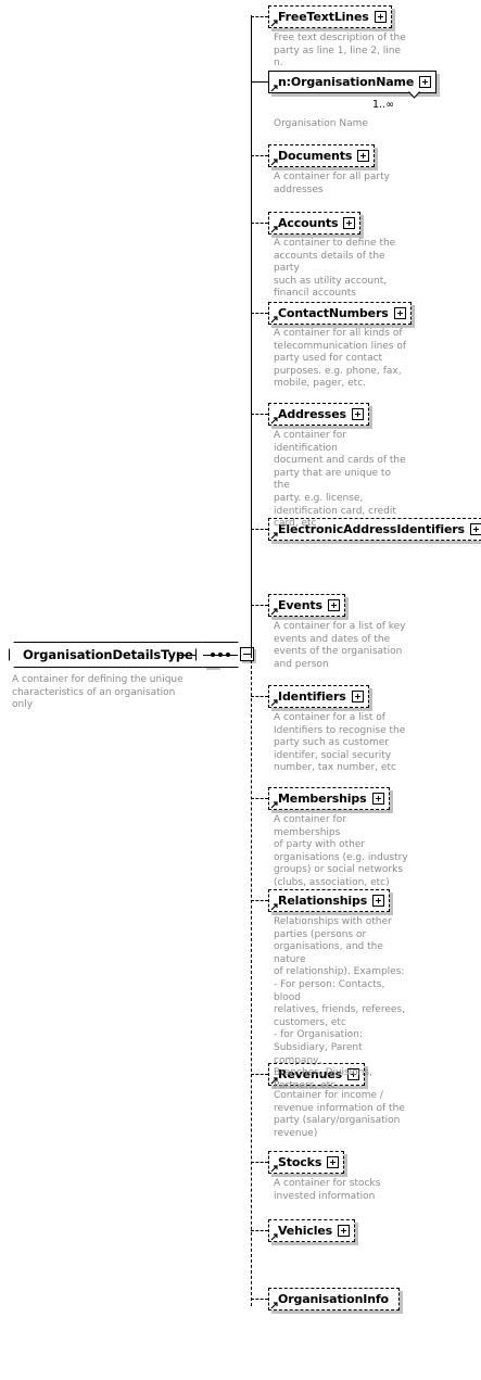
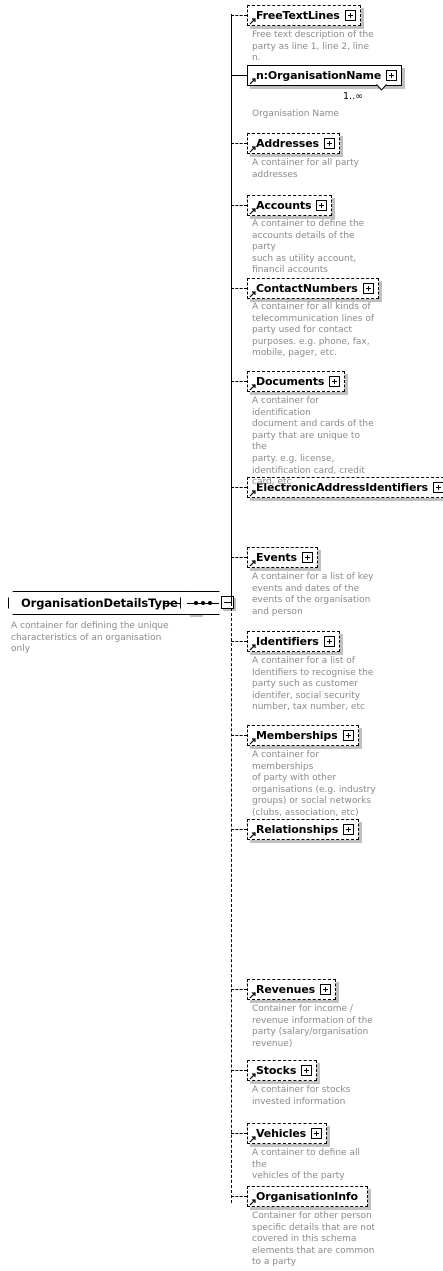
  OrganisationDetailsType
  A container for defining the unique
  characteristics of an organisation
  only
  FreeTextLines
  n:OrganisationName
- Documents
+ Addresses
  Accounts
  ContactNumbers
- Addresses
+ Documents
  ElectronicAddressIdentifiers
  Events
  Identifiers
  Memberships
  Relationships
  Revenues
  Stocks
  Vehicles
  OrganisationInfo
  Free text description of the
  party as line 1, line 2, line n.
  1..∞
  Organisation Name
  A container for all party
  addresses
  A container to define the
  accounts details of the party
  such as utility account,
  financil accounts
  A container for all kinds of
  telecommunication lines of
  party used for contact
  purposes. e.g. phone, fax,
  mobile, pager, etc.
  A container for identification
  document and cards of the
  party that are unique to the
  party. e.g. license,
  identification card, credit
  card, etc
  A container for a list of key
  events and dates of the
  events of the organisation
  and person
  A container for a list of
  Identifiers to recognise the
  party such as customer
  identifer, social security
  number, tax number, etc
  A container for memberships
  of party with other
  organisations (e.g. industry
  groups) or social networks
  (clubs, association, etc)
- Relationships with other
- parties (persons or
- organisations, and the nature
- of relationship). Examples:
- - For person: Contacts, blood
- relatives, friends, referees,
- customers, etc
- - for Organisation:
- Subsidiary, Parent company,
- Branches, Divisions,
- Partners, etc
  Container for income /
  revenue information of the
  party (salary/organisation
  revenue)
  A container for stocks
  invested information
+ A container to define all the
+ vehicles of the party
+ Container for other person
+ specific details that are not
+ covered in this schema
+ elements that are common
+ to a party
